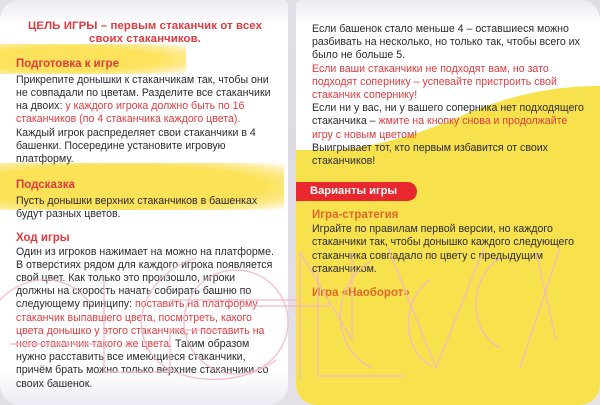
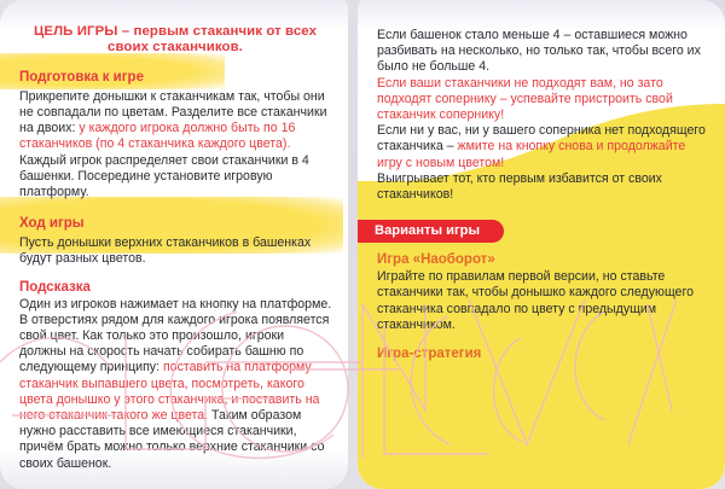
  ЦЕЛЬ ИГРЫ – первым стаканчик от всех своих стаканчиков.
  Подготовка к игре
  Прикрепите донышки к стаканчикам так, чтобы они не совпадали по цветам. Разделите все стаканчики на двоих: у каждого игрока должно быть по 16 стаканчиков (по 4 стаканчика каждого цвета). Каждый игрок распределяет свои стаканчики в 4 башенки. Посередине установите игровую платформу.
- Подсказка
+ Ход игры
  Пусть донышки верхних стаканчиков в башенках будут разных цветов.
- Ход игры
+ Подсказка
- Один из игроков нажимает на можно на платформе. В отверстиях рядом для каждого игрока появляется свой цвет. Как только это произошло, игроки должны на скорость начать собирать башню по следующему принципу: поставить на платформу стаканчик выпавшего цвета, посмотреть, какого цвета донышко у этого стаканчика, и поставить на него стаканчик такого же цвета. Таким образом нужно расставить все имеющиеся стаканчики, причём брать можно только верхние стаканчики со своих башенок.
+ Один из игроков нажимает на кнопку на платформе. В отверстиях рядом для каждого игрока появляется свой цвет. Как только это произошло, игроки должны на скорость начать собирать башню по следующему принципу: поставить на платформу стаканчик выпавшего цвета, посмотреть, какого цвета донышко у этого стаканчика, и поставить на него стаканчик такого же цвета. Таким образом нужно расставить все имеющиеся стаканчики, причём брать можно только верхние стаканчики со своих башенок.
- Если башенок стало меньше 4 – оставшиеся можно разбивать на несколько, но только так, чтобы всего их было не больше 5.
+ Если башенок стало меньше 4 – оставшиеся можно разбивать на несколько, но только так, чтобы всего их было не больше 4.
  Если ваши стаканчики не подходят вам, но зато подходят сопернику – успевайте пристроить свой стаканчик сопернику!
  Если ни у вас, ни у вашего соперника нет подходящего стаканчика – жмите на кнопку снова и продолжайте игру с новым цветом!
  Выигрывает тот, кто первым избавится от своих стаканчиков!
  Варианты игры
- Игра-стратегия
+ Игра «Наоборот»
- Играйте по правилам первой версии, но каждого стаканчики так, чтобы донышко каждого следующего стаканчика совпадало по цвету с предыдущим стаканчиком.
+ Играйте по правилам первой версии, но ставьте стаканчики так, чтобы донышко каждого следующего стаканчика совпадало по цвету с предыдущим стаканчиком.
- Игра «Наоборот»
+ Игра-стратегия
